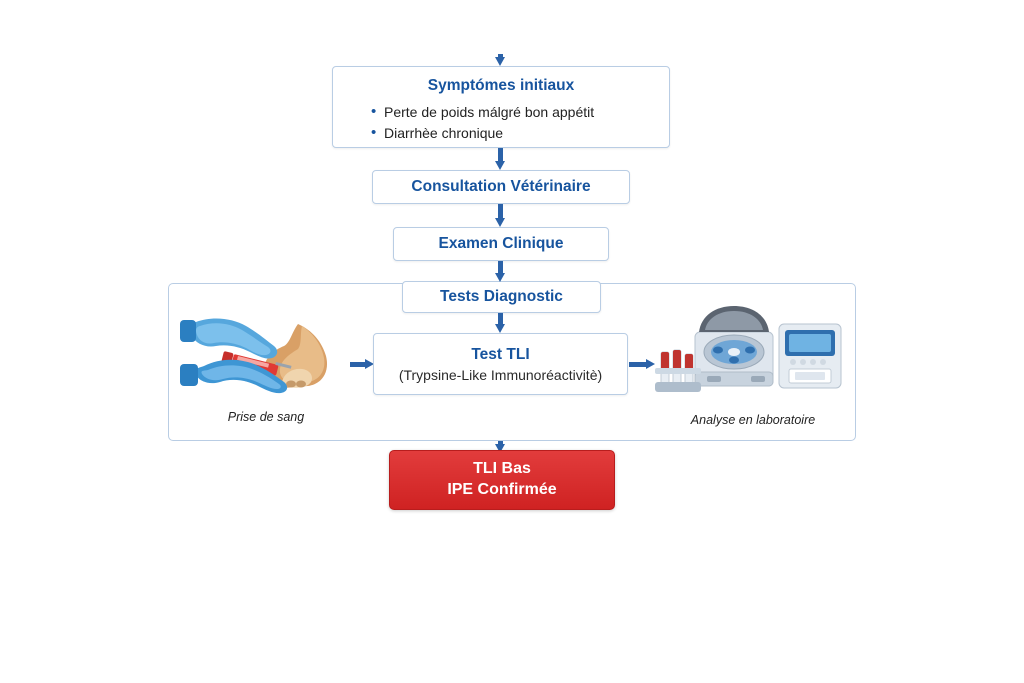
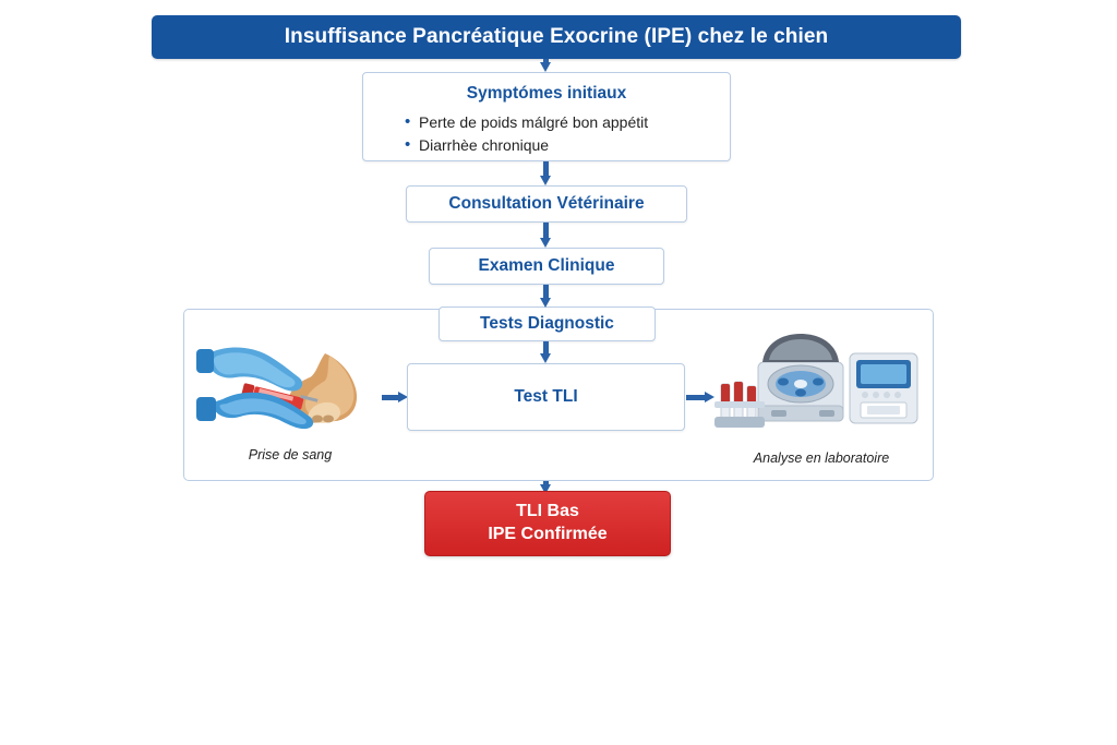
+ Insuffisance Pancréatique Exocrine (IPE) chez le chien
  Symptómes initiaux
  Perte de poids málgré bon appétit
  Diarrhèe chronique
  Consultation Vétérinaire
  Examen Clinique
  Tests Diagnostic
  Test TLI
- (Trypsine-Like Immunoréactivitè)
  Prise de sang
  Analyse en laboratoire
  TLI Bas
  IPE Confirmée
